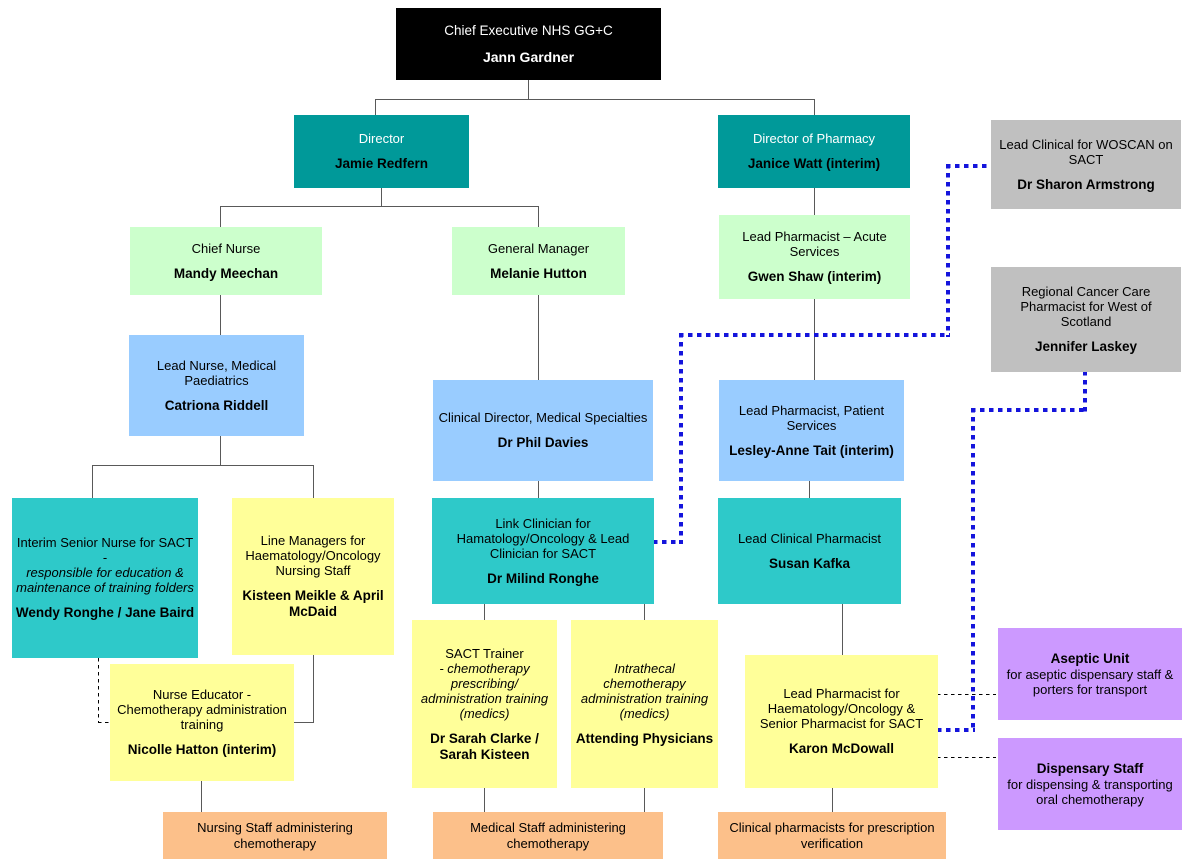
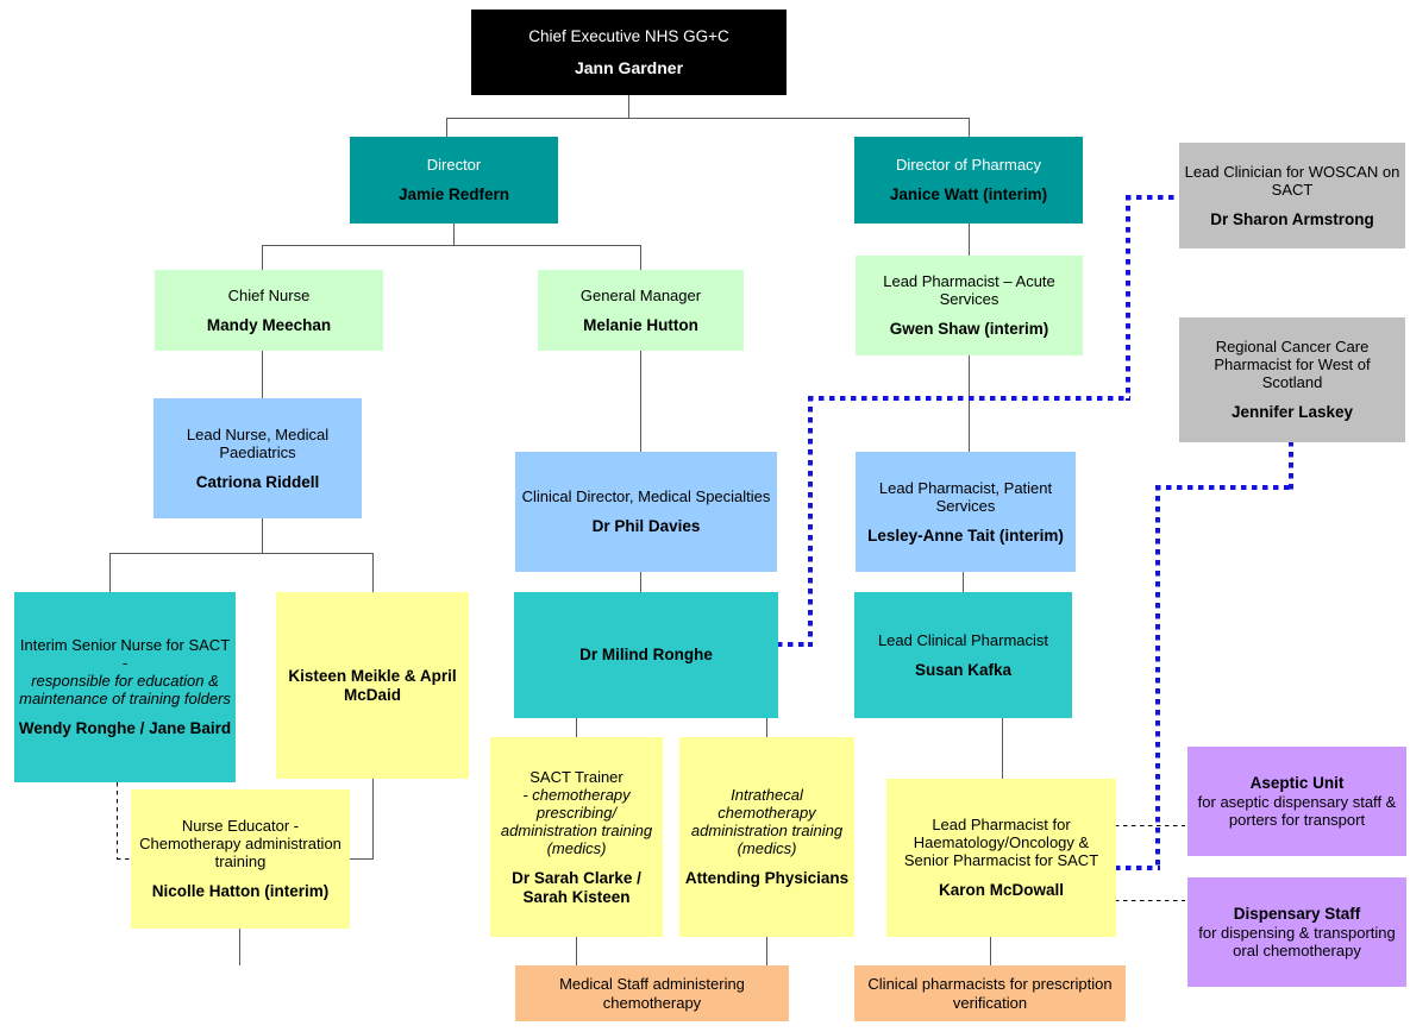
  Chief Executive NHS GG+C
  Jann Gardner
  Director
  Jamie Redfern
  Director of Pharmacy
  Janice Watt (interim)
- Lead Clinical for WOSCAN on SACT
+ Lead Clinician for WOSCAN on SACT
  Dr Sharon Armstrong
  Regional Cancer Care Pharmacist for West of Scotland
  Jennifer Laskey
  Chief Nurse
  Mandy Meechan
  General Manager
  Melanie Hutton
  Lead Pharmacist – Acute Services
  Gwen Shaw (interim)
  Lead Nurse, Medical Paediatrics
  Catriona Riddell
  Clinical Director, Medical Specialties
  Dr Phil Davies
  Lead Pharmacist, Patient Services
  Lesley-Anne Tait (interim)
  Interim Senior Nurse for SACT -
  responsible for education & maintenance of training folders
  Wendy Ronghe / Jane Baird
- Line Managers for Haematology/Oncology Nursing Staff
  Kisteen Meikle & April McDaid
- Link Clinician for Hamatology/Oncology & Lead Clinician for SACT
  Dr Milind Ronghe
  Lead Clinical Pharmacist
  Susan Kafka
  Nurse Educator - Chemotherapy administration training
  Nicolle Hatton (interim)
  SACT Trainer
  - chemotherapy prescribing/ administration training (medics)
  Dr Sarah Clarke / Sarah Kisteen
  Intrathecal chemotherapy administration training (medics)
  Attending Physicians
  Lead Pharmacist for Haematology/Oncology & Senior Pharmacist for SACT
  Karon McDowall
  Aseptic Unit
  for aseptic dispensary staff & porters for transport
  Dispensary Staff
  for dispensing & transporting oral chemotherapy
- Nursing Staff administering chemotherapy
  Medical Staff administering chemotherapy
  Clinical pharmacists for prescription verification
